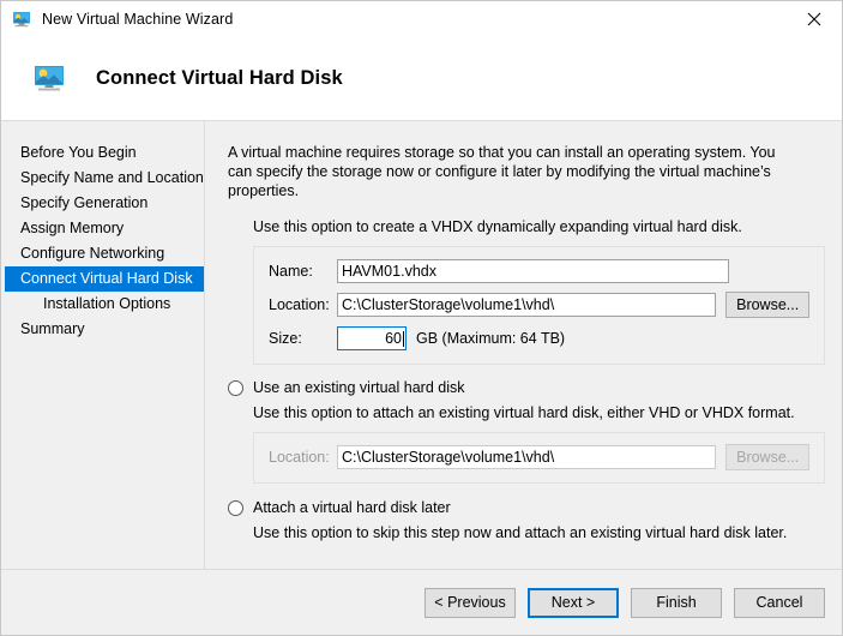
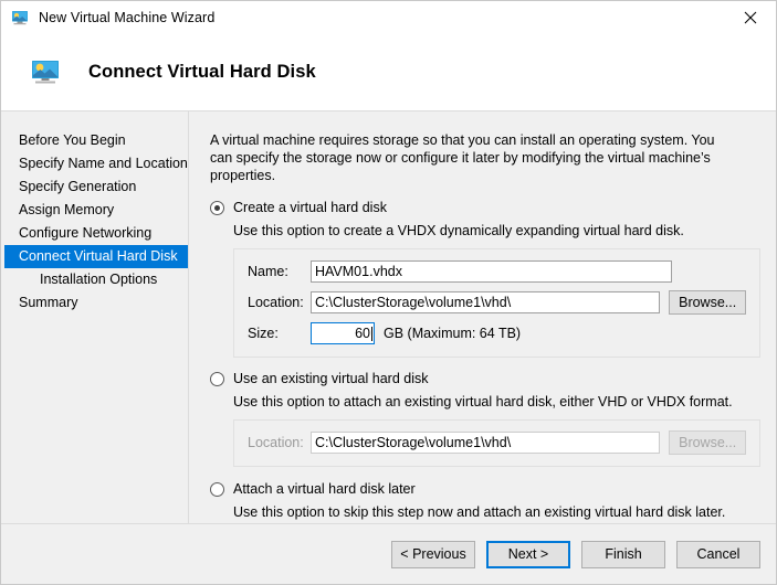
  New Virtual Machine Wizard
  Connect Virtual Hard Disk
  Before You Begin
  Specify Name and Location
  Specify Generation
  Assign Memory
  Configure Networking
  Connect Virtual Hard Disk
  Installation Options
  Summary
  A virtual machine requires storage so that you can install an operating system. You can specify the storage now or configure it later by modifying the virtual machine’s properties.
+ Create a virtual hard disk
  Use this option to create a VHDX dynamically expanding virtual hard disk.
  Name:
  HAVM01.vhdx
  Location:
  C:\ClusterStorage\volume1\vhd\
  Browse...
  Size:
  60
  GB (Maximum: 64 TB)
  Use an existing virtual hard disk
  Use this option to attach an existing virtual hard disk, either VHD or VHDX format.
  Location:
  C:\ClusterStorage\volume1\vhd\
  Browse...
  Attach a virtual hard disk later
  Use this option to skip this step now and attach an existing virtual hard disk later.
  < Previous
  Next >
  Finish
  Cancel
